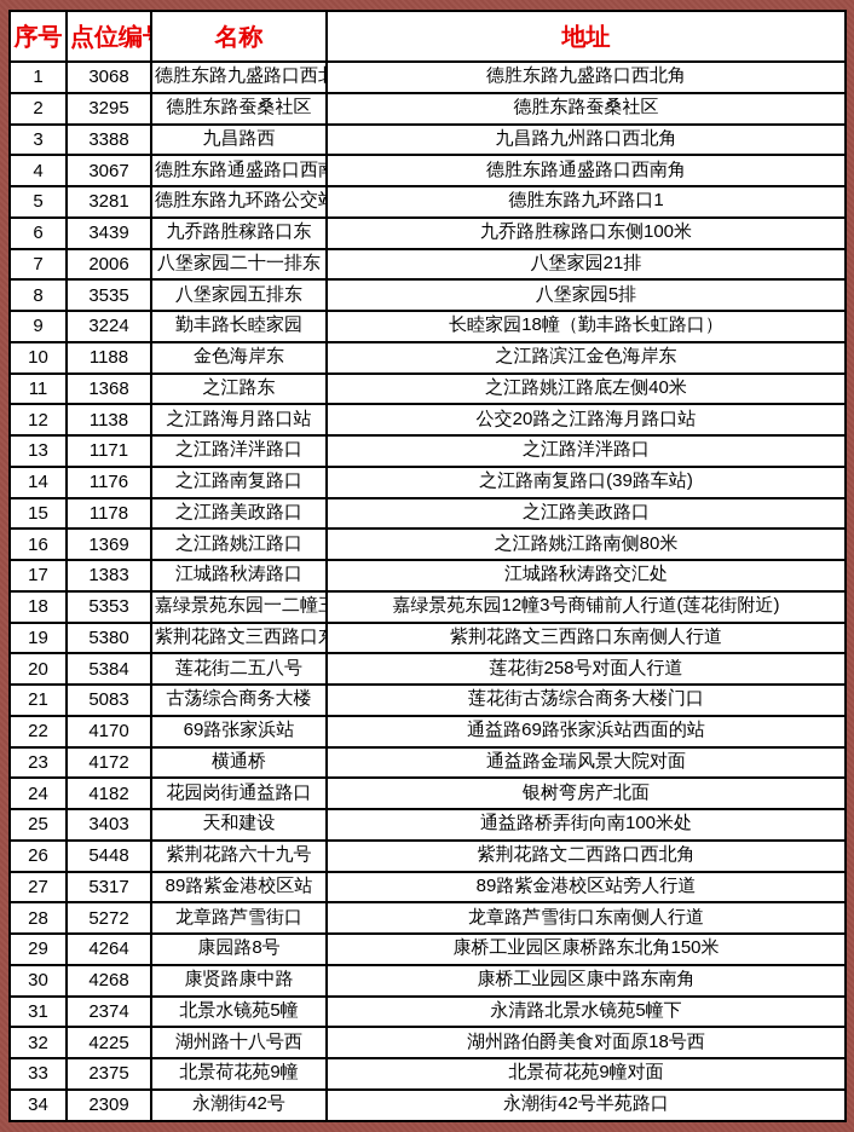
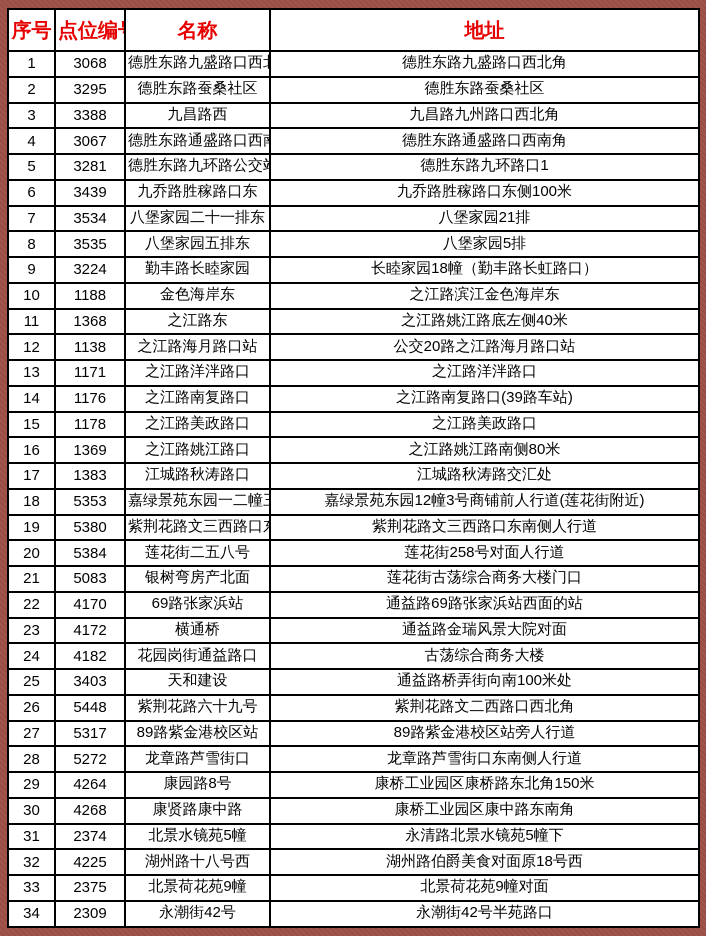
  序号	点位编	名称	地址
  1	3068	德胜东路九盛路口西	德胜东路九盛路口西北角
  2	3295	德胜东路蚕桑社区	德胜东路蚕桑社区
  3	3388	九昌路西	九昌路九州路口西北角
  4	3067	德胜东路通盛路口西	德胜东路通盛路口西南角
  5	3281	德胜东路九环路公交	德胜东路九环路口1
  6	3439	九乔路胜稼路口东	九乔路胜稼路口东侧100米
- 7	2006	八堡家园二十一排东	八堡家园21排
+ 7	3534	八堡家园二十一排东	八堡家园21排
  8	3535	八堡家园五排东	八堡家园5排
  9	3224	勤丰路长睦家园	长睦家园18幢（勤丰路长虹路口）
  10	1188	金色海岸东	之江路滨江金色海岸东
  11	1368	之江路东	之江路姚江路底左侧40米
  12	1138	之江路海月路口站	公交20路之江路海月路口站
  13	1171	之江路洋泮路口	之江路洋泮路口
  14	1176	之江路南复路口	之江路南复路口(39路车站)
  15	1178	之江路美政路口	之江路美政路口
  16	1369	之江路姚江路口	之江路姚江路南侧80米
  17	1383	江城路秋涛路口	江城路秋涛路交汇处
  18	5353	嘉绿景苑东园一二幢	嘉绿景苑东园12幢3号商铺前人行道(莲花街附近)
  19	5380	紫荆花路文三西路口	紫荆花路文三西路口东南侧人行道
  20	5384	莲花街二五八号	莲花街258号对面人行道
- 21	5083	古荡综合商务大楼	莲花街古荡综合商务大楼门口
+ 21	5083	银树弯房产北面	莲花街古荡综合商务大楼门口
  22	4170	69路张家浜站	通益路69路张家浜站西面的站
  23	4172	横通桥	通益路金瑞风景大院对面
- 24	4182	花园岗街通益路口	银树弯房产北面
+ 24	4182	花园岗街通益路口	古荡综合商务大楼
  25	3403	天和建设	通益路桥弄街向南100米处
  26	5448	紫荆花路六十九号	紫荆花路文二西路口西北角
  27	5317	89路紫金港校区站	89路紫金港校区站旁人行道
  28	5272	龙章路芦雪街口	龙章路芦雪街口东南侧人行道
  29	4264	康园路8号	康桥工业园区康桥路东北角150米
  30	4268	康贤路康中路	康桥工业园区康中路东南角
  31	2374	北景水镜苑5幢	永清路北景水镜苑5幢下
  32	4225	湖州路十八号西	湖州路伯爵美食对面原18号西
  33	2375	北景荷花苑9幢	北景荷花苑9幢对面
  34	2309	永潮街42号	永潮街42号半苑路口
